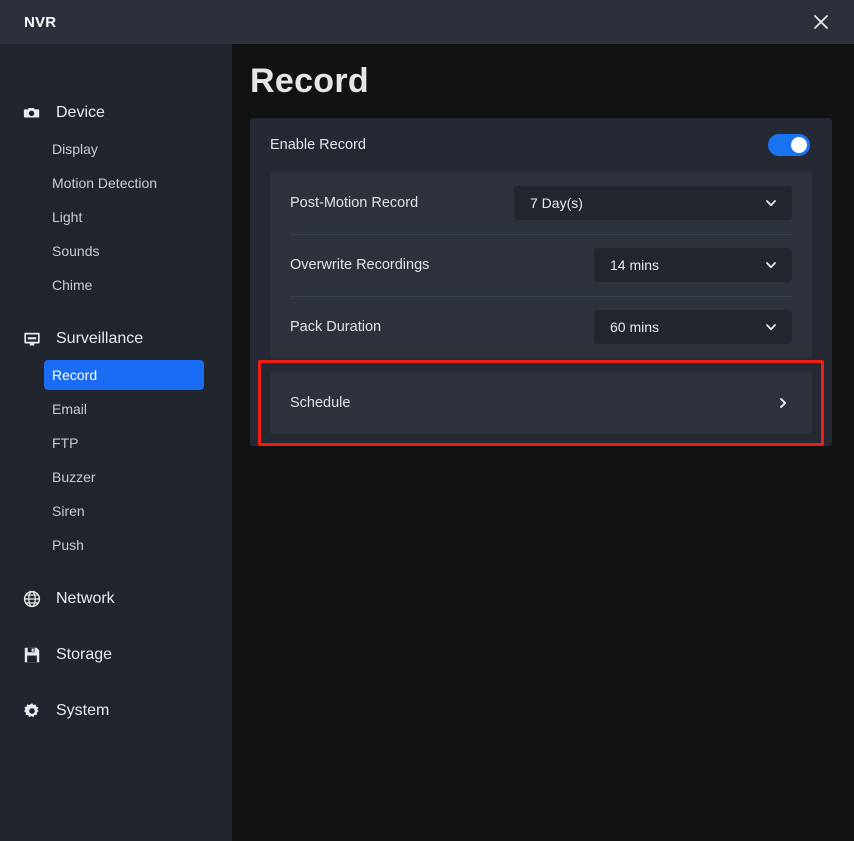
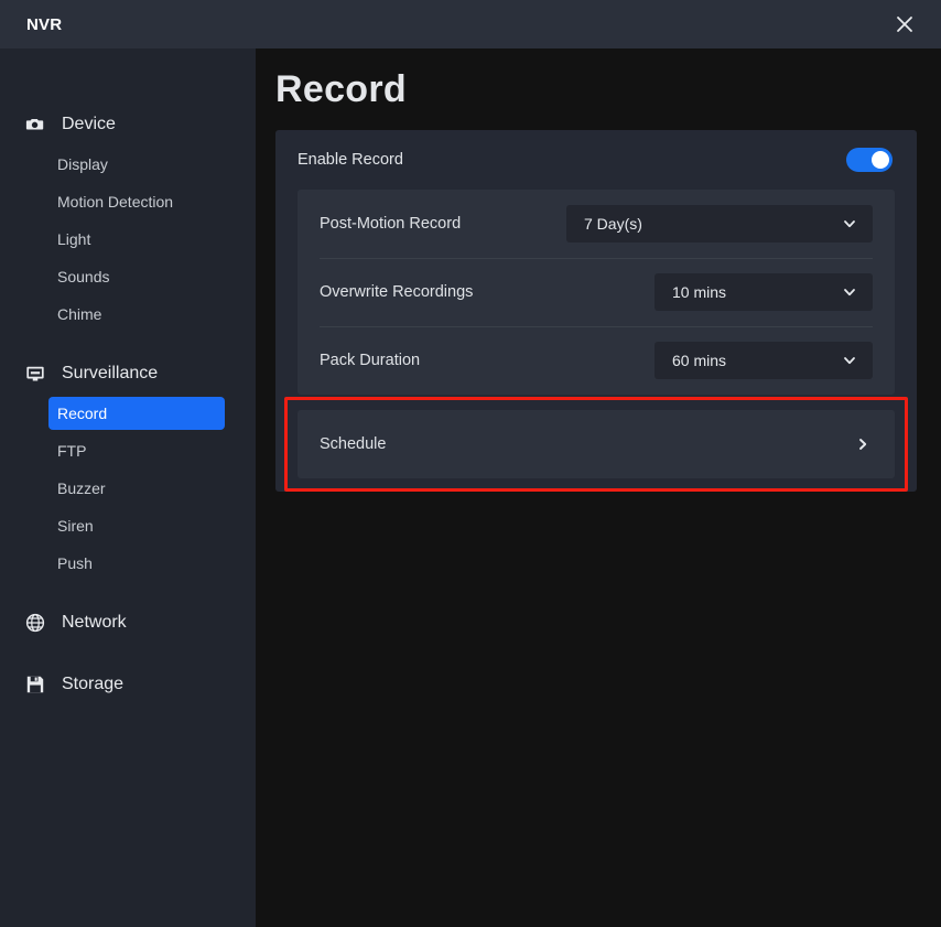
  NVR
  Device
  Display
  Motion Detection
  Light
  Sounds
  Chime
  Surveillance
  Record
- Email
  FTP
  Buzzer
  Siren
  Push
  Network
  Storage
- System
  Record
  Enable Record
  Post-Motion Record
  7 Day(s)
  Overwrite Recordings
- 14 mins
+ 10 mins
  Pack Duration
  60 mins
  Schedule
